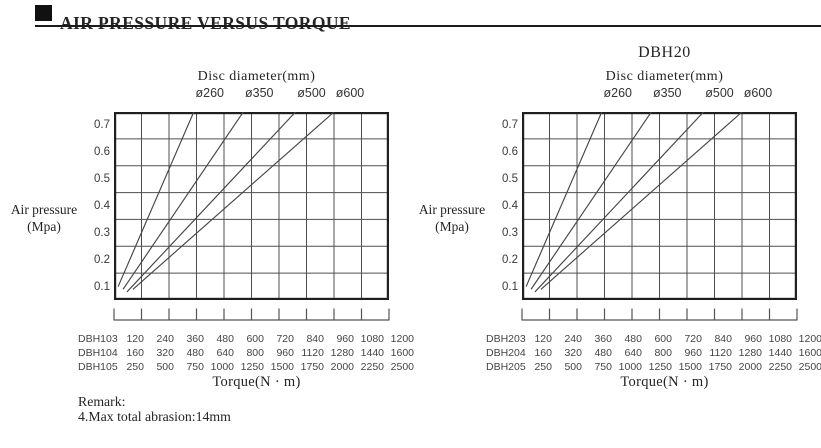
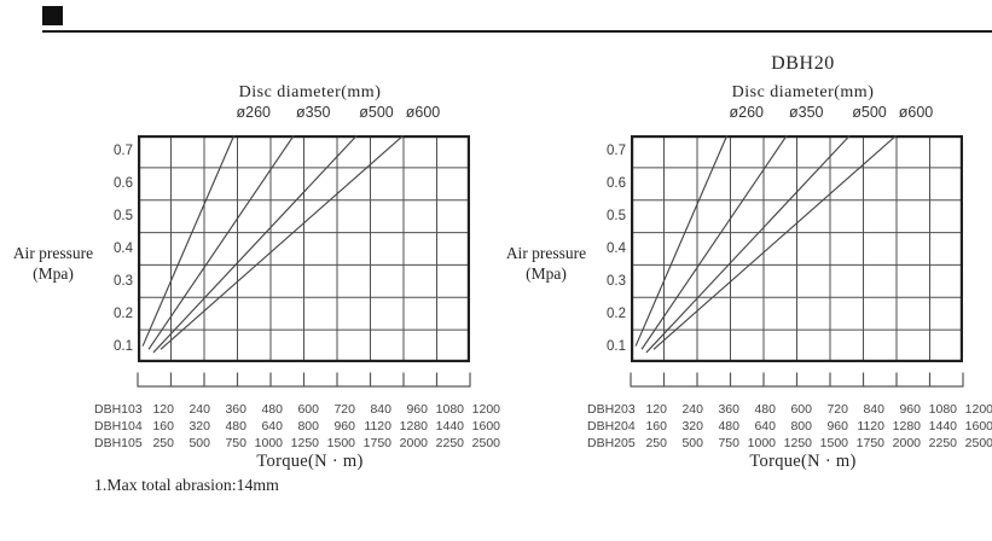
- AIR PRESSURE VERSUS TORQUE
  Disc diameter(mm)
  ø260
  ø350
  ø500
  ø600
  0.7
  0.6
  0.5
  0.4
  0.3
  0.2
  0.1
  Air pressure
  (Mpa)
  DBH103
  120
  240
  360
  480
  600
  720
  840
  960
  1080
  1200
  DBH104
  160
  320
  480
  640
  800
  960
  1120
  1280
  1440
  1600
  DBH105
  250
  500
  750
  1000
  1250
  1500
  1750
  2000
  2250
  2500
  Torque(N · m)
  DBH20
  Disc diameter(mm)
  ø260
  ø350
  ø500
  ø600
  0.7
  0.6
  0.5
  0.4
  0.3
  0.2
  0.1
  Air pressure
  (Mpa)
  DBH203
  120
  240
  360
  480
  600
  720
  840
  960
  1080
  1200
  DBH204
  160
  320
  480
  640
  800
  960
  1120
  1280
  1440
  1600
  DBH205
  250
  500
  750
  1000
  1250
  1500
  1750
  2000
  2250
  2500
  Torque(N · m)
- Remark:
- 4.Max total abrasion:14mm
+ 1.Max total abrasion:14mm
